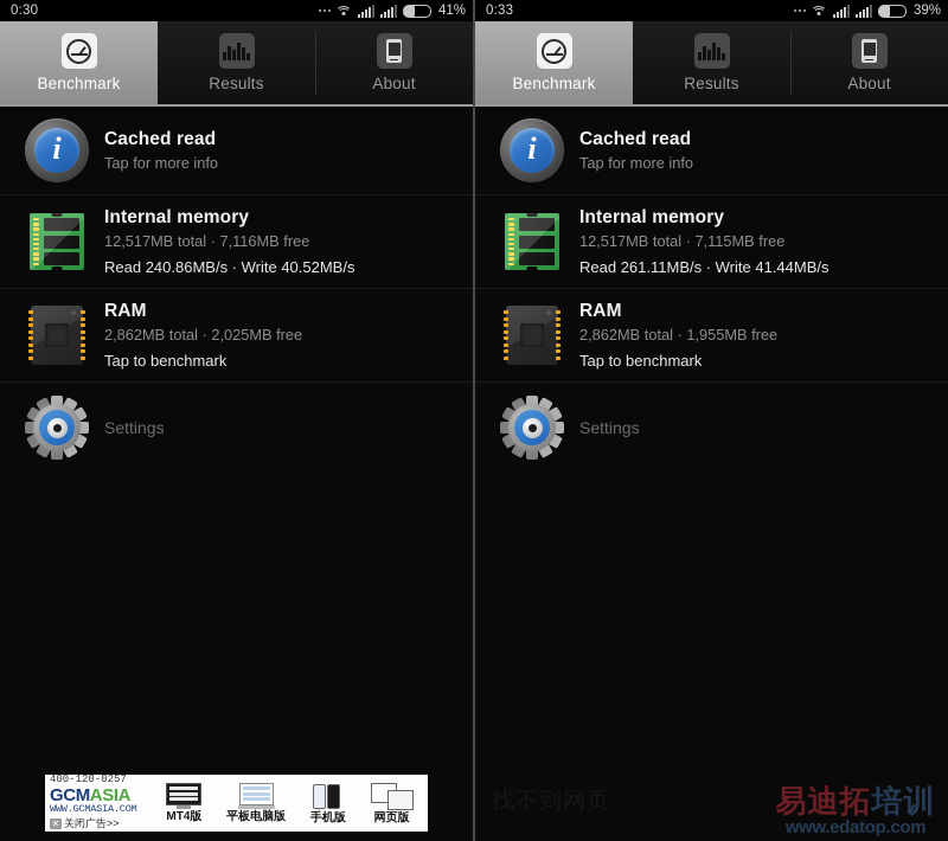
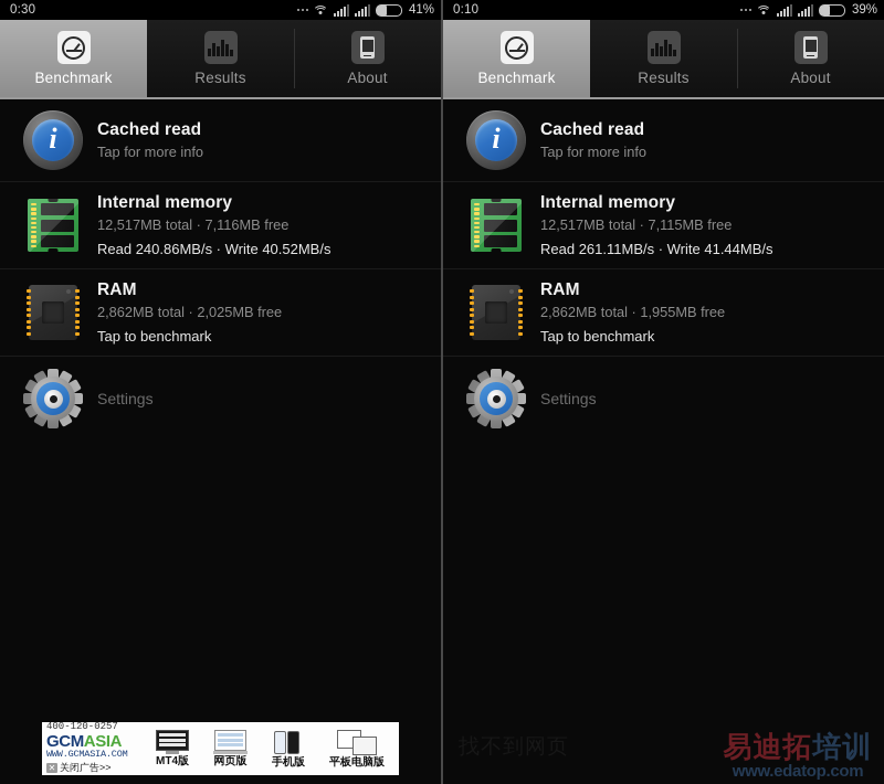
  0:30
  41%
  Benchmark
  Results
  About
  i
  Cached read
  Tap for more info
  Internal memory
  12,517MB total · 7,116MB free
  Read 240.86MB/s · Write 40.52MB/s
  RAM
  2,862MB total · 2,025MB free
  Tap to benchmark
  Settings
  400-120-0257
  GCMASIA
  WWW.GCMASIA.COM
  ✕
  关闭广告>>
  MT4版
- 平板电脑版
+ 网页版
  手机版
- 网页版
+ 平板电脑版
- 0:33
+ 0:10
  39%
  Benchmark
  Results
  About
  i
  Cached read
  Tap for more info
  Internal memory
  12,517MB total · 7,115MB free
  Read 261.11MB/s · Write 41.44MB/s
  RAM
  2,862MB total · 1,955MB free
  Tap to benchmark
  Settings
  易迪拓培训
  www.edatop.com
